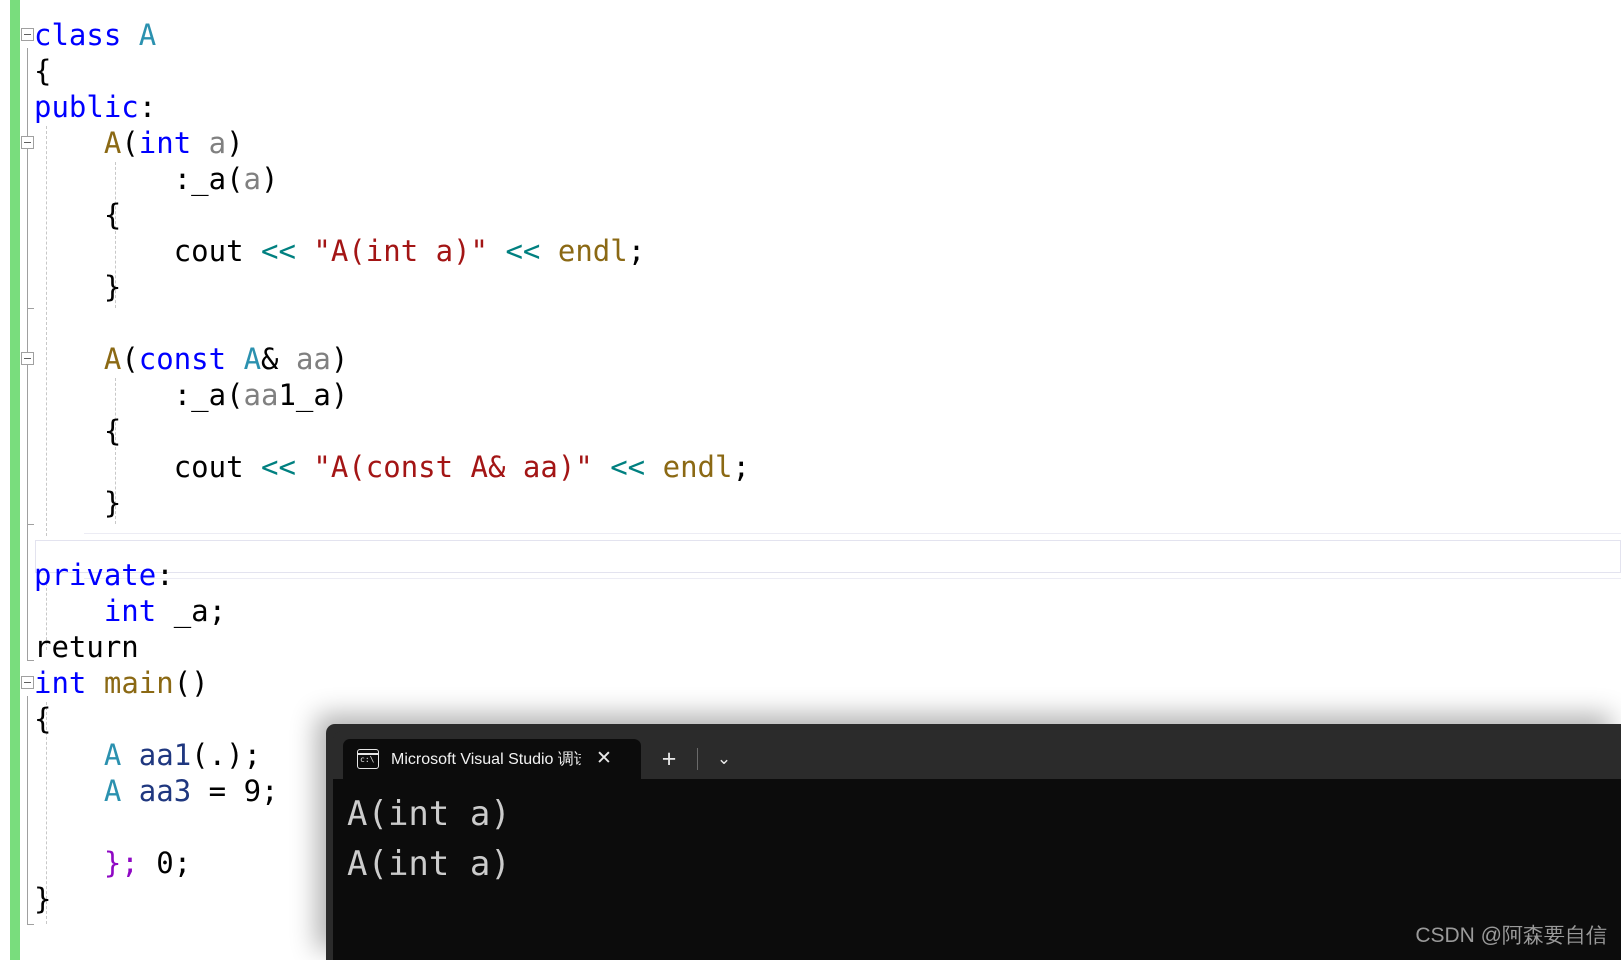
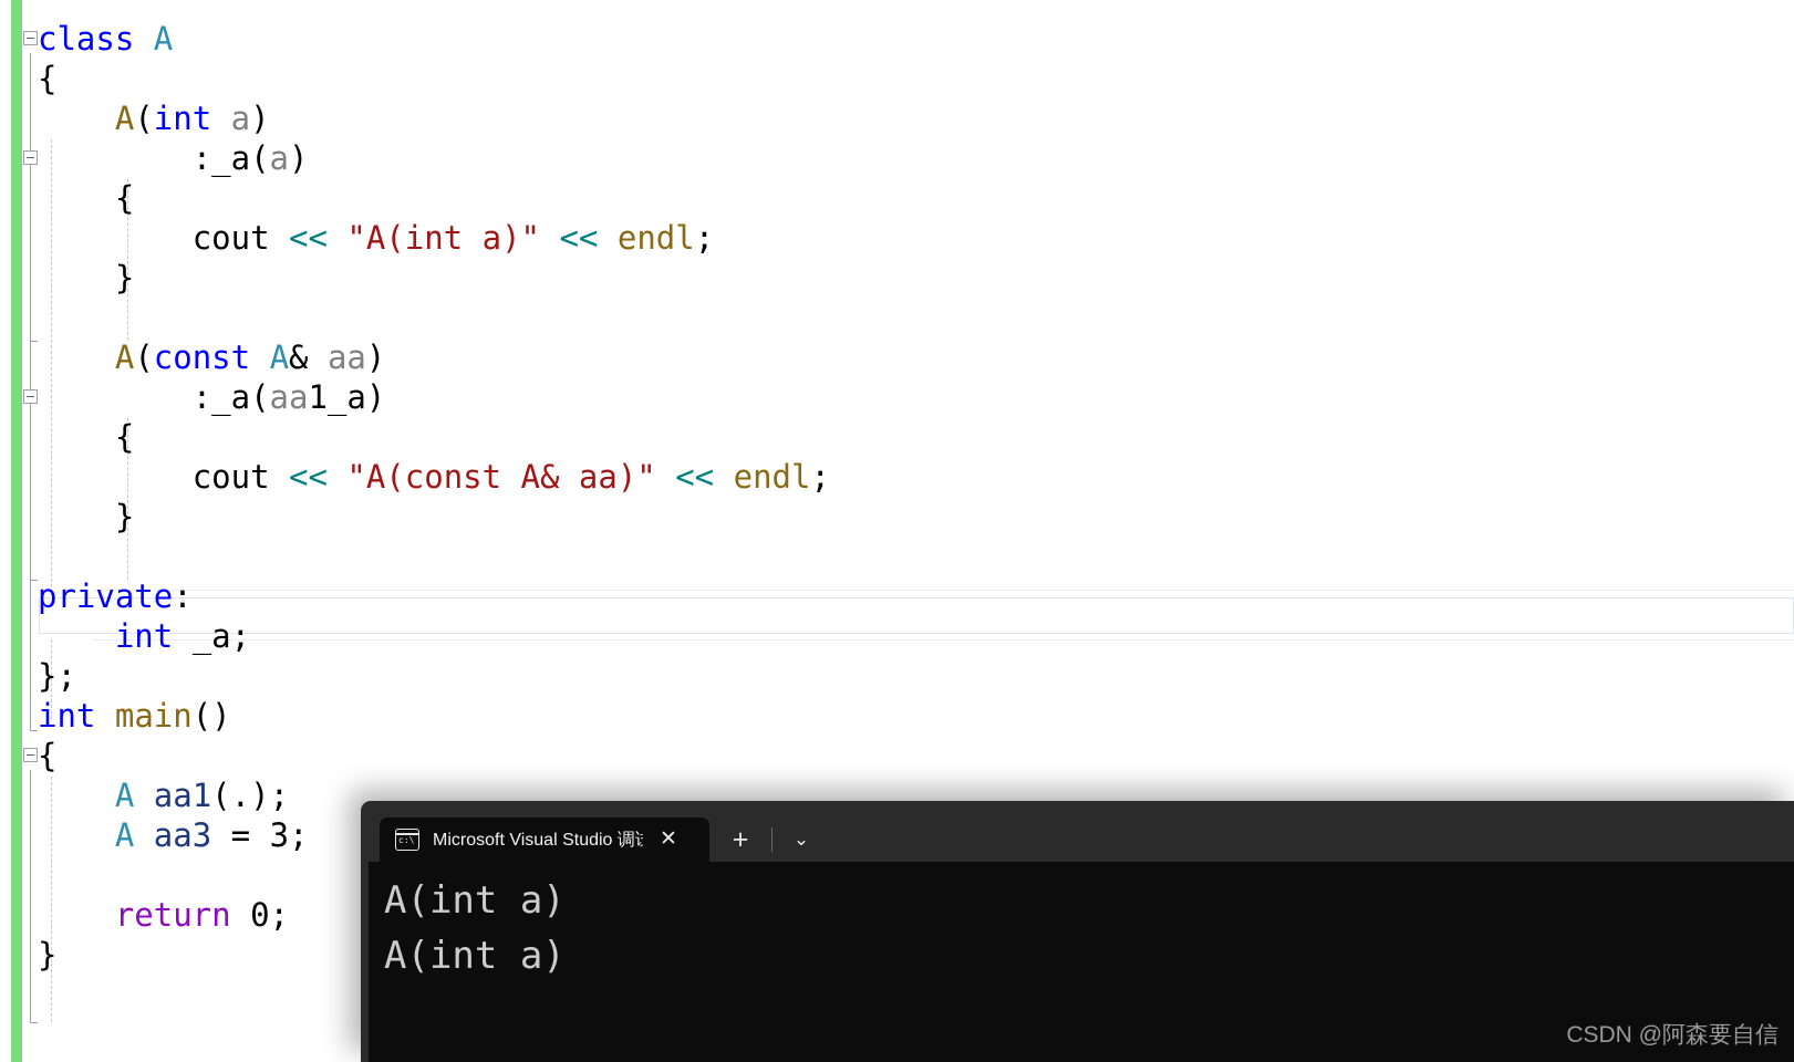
  class A
  {
- public:
  A(int a)
  :_a(a)
  {
  cout << "A(int a)" << endl;
  }
  A(const A& aa)
  :_a(aa1_a)
  {
  cout << "A(const A& aa)" << endl;
  }
  private:
  int _a;
- return
+ };
  int main()
  {
  A aa1(.);
- A aa3 = 9;
+ A aa3 = 3;
- }; 0;
+ return 0;
  }
  c:\
  Microsoft Visual Studio 调
  ✕
  +
  ⌄
  A(int a)
  A(int a)
  CSDN @阿森要自信
